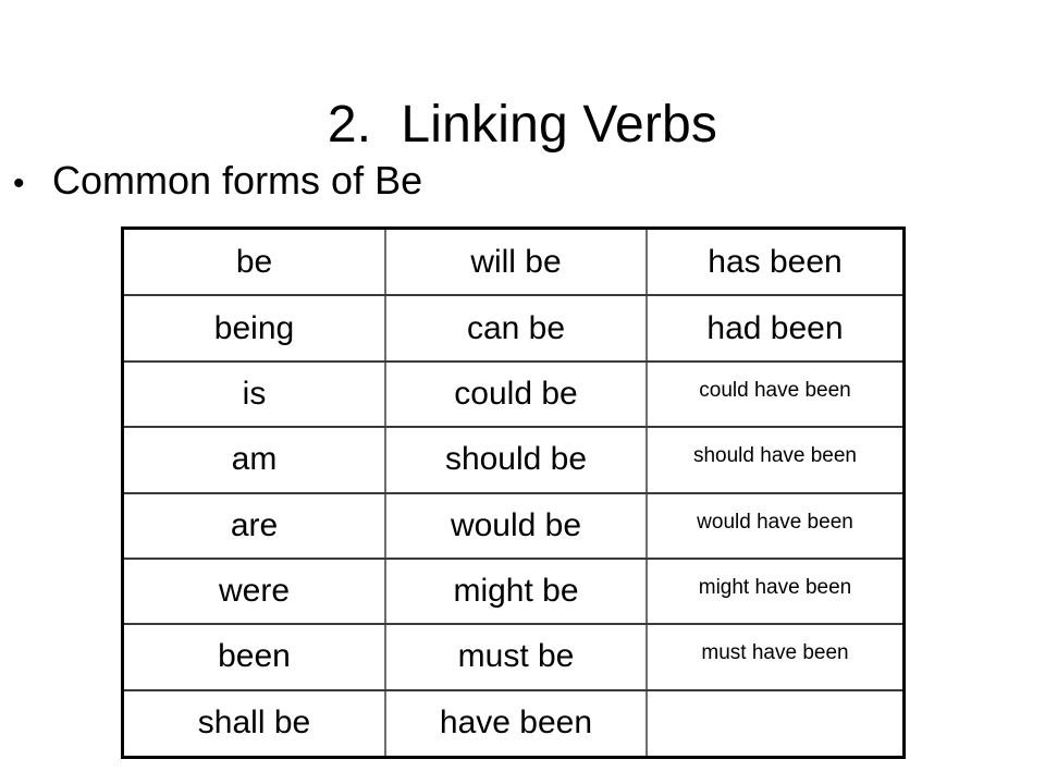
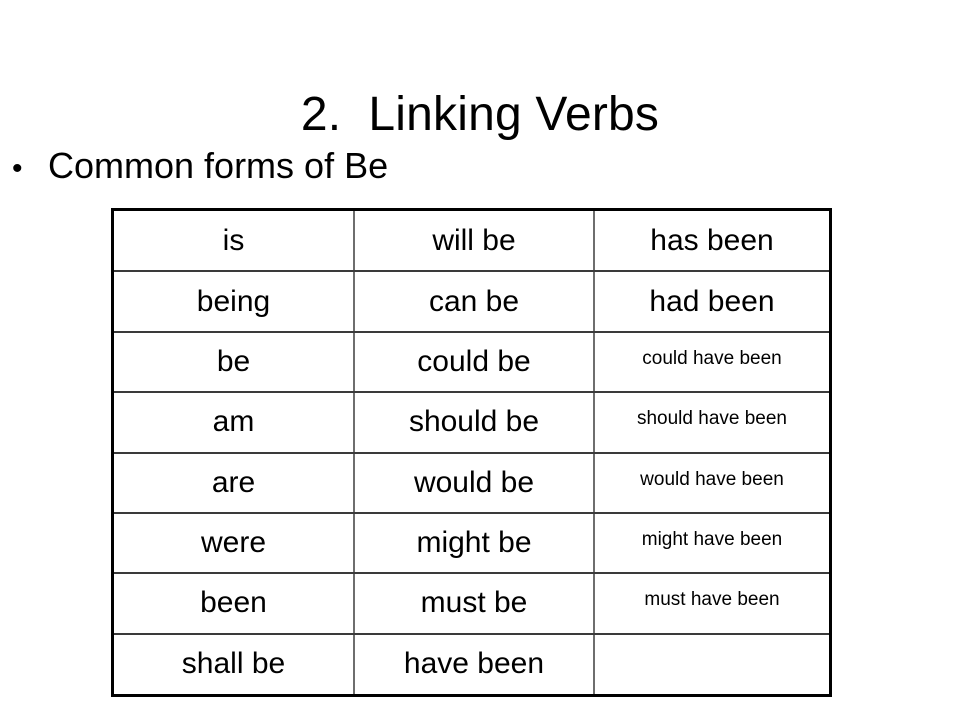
  2. Linking Verbs
  •
  Common forms of Be
- be	will be	has been
+ is	will be	has been
  being	can be	had been
- is	could be	could have been
+ be	could be	could have been
  am	should be	should have been
  are	would be	would have been
  were	might be	might have been
  been	must be	must have been
  shall be	have been
